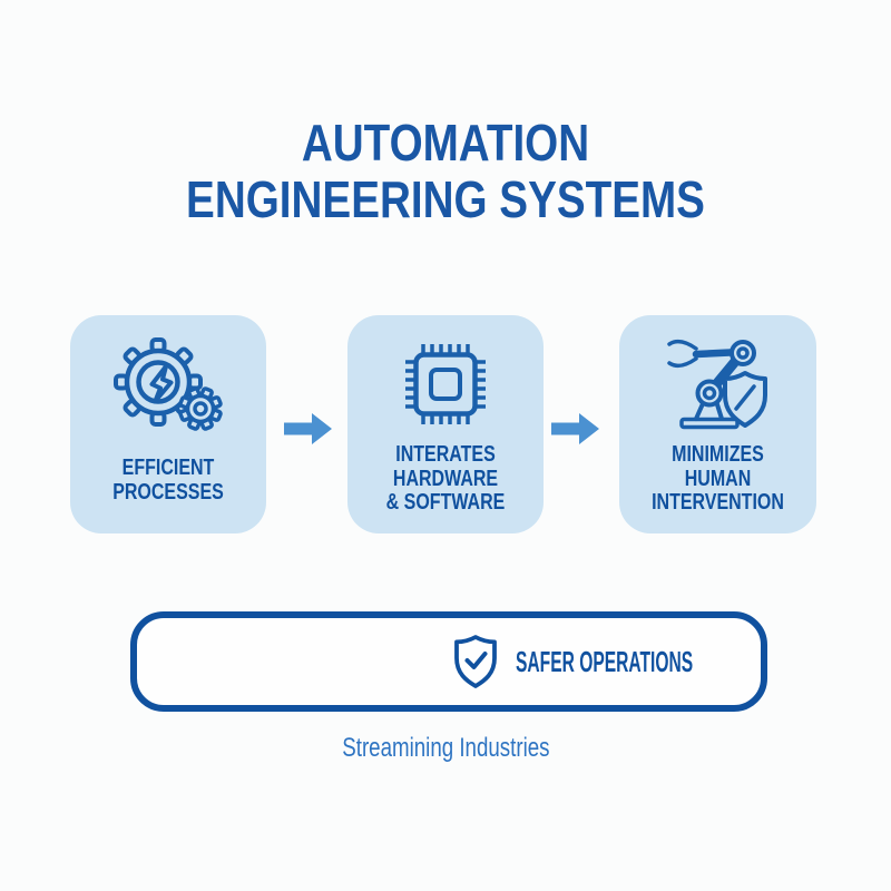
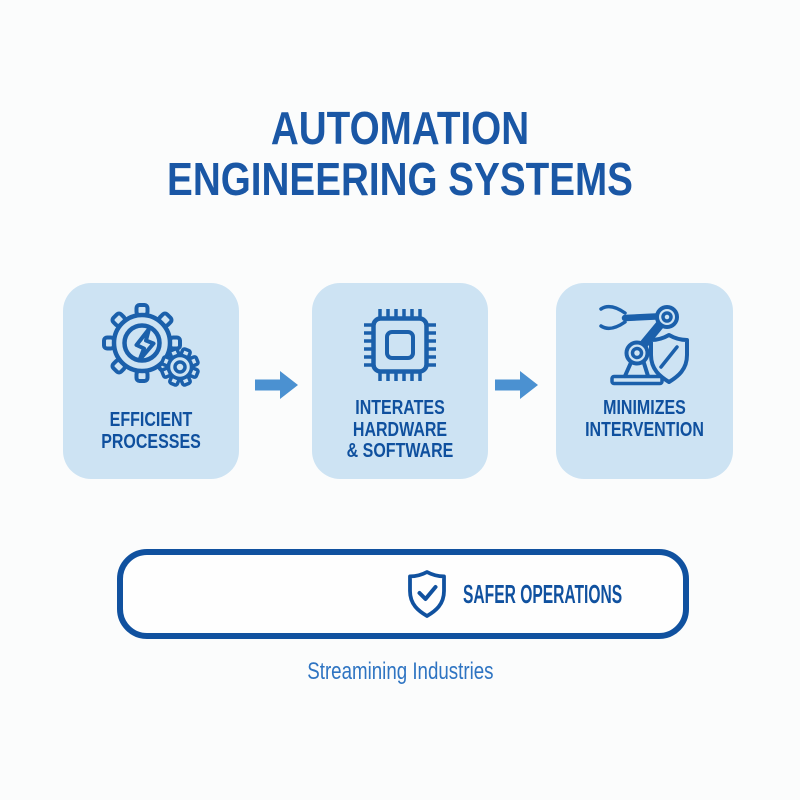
  AUTOMATION
  ENGINEERING SYSTEMS
  EFFICIENT
  PROCESSES
  INTERATES
  HARDWARE
  & SOFTWARE
  MINIMIZES
- HUMAN
  INTERVENTION
  SAFER OPERATIONS
  Streamining Industries
